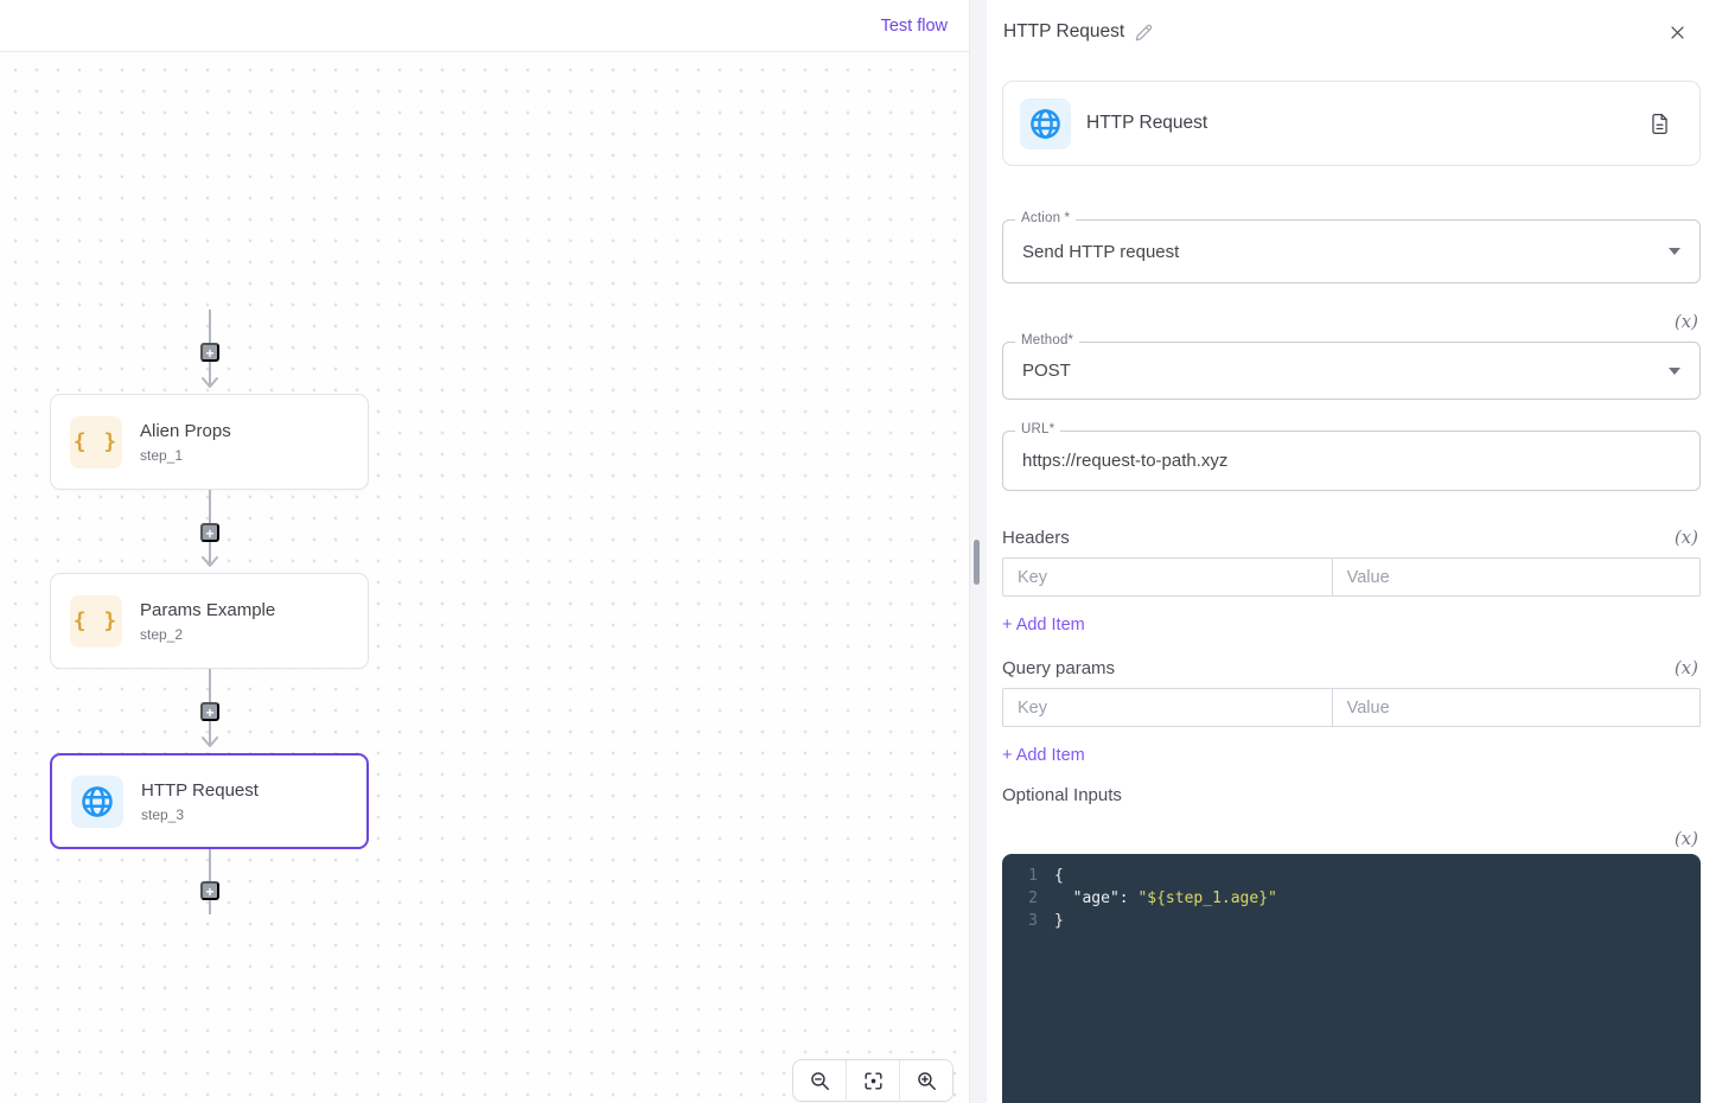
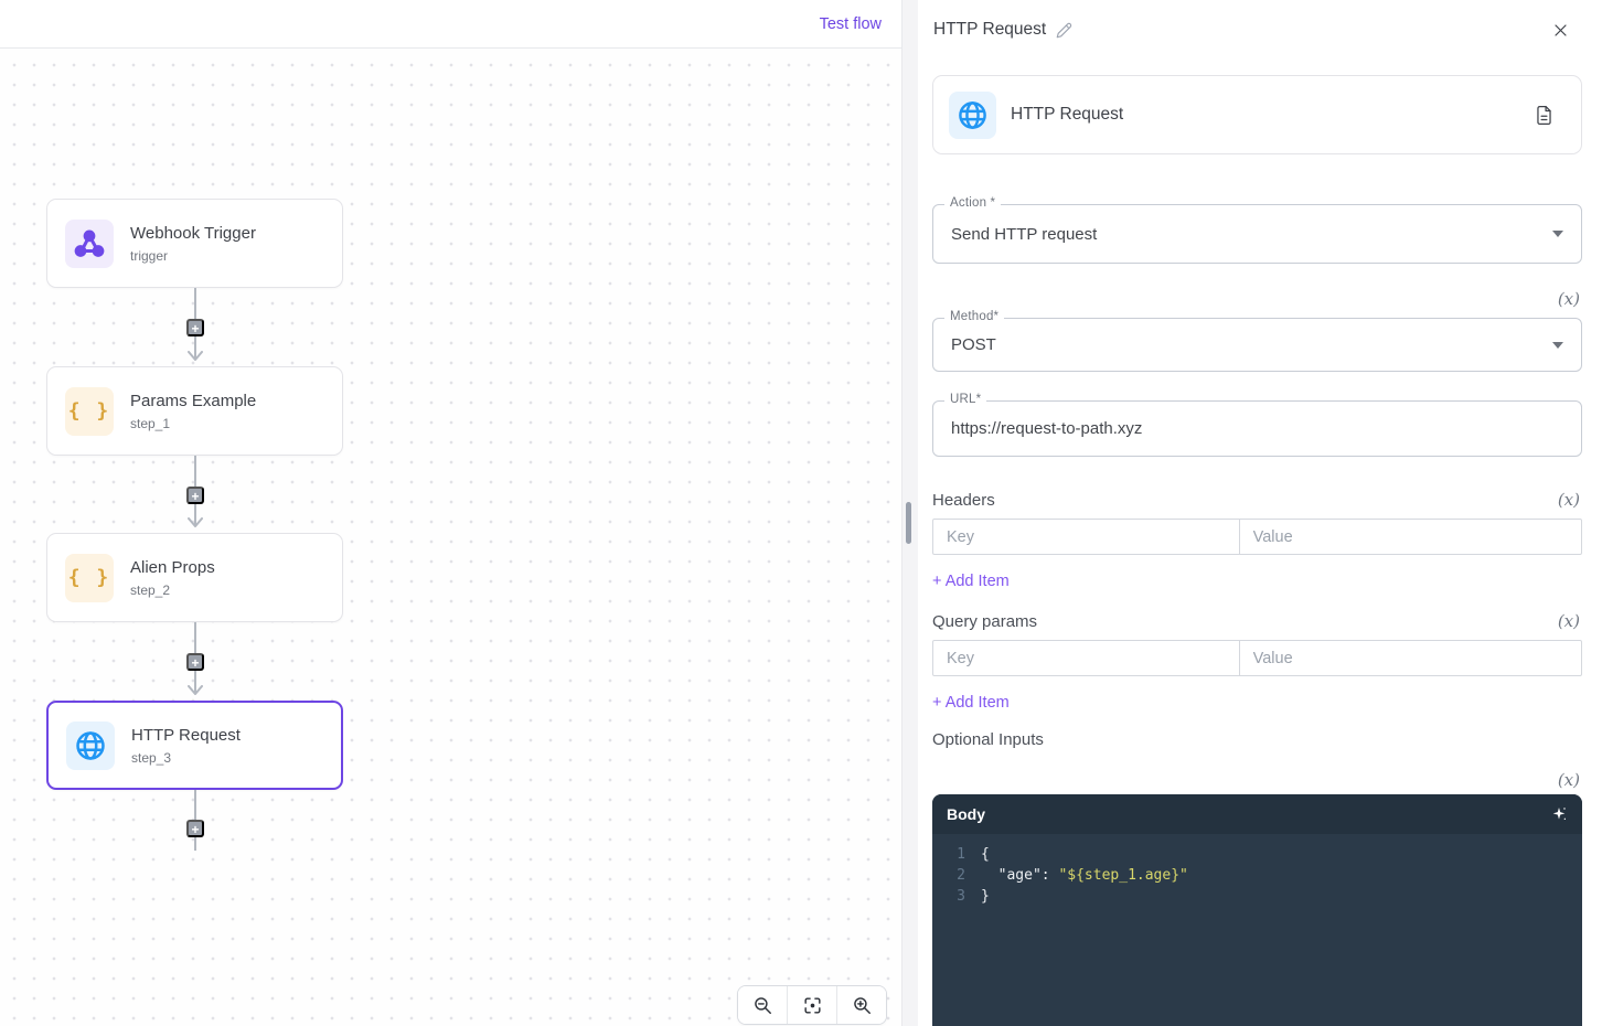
  Test flow
+ Webhook Trigger
+ trigger
  +
  { }
- Alien Props
+ Params Example
  step_1
  +
  { }
- Params Example
+ Alien Props
  step_2
  +
  HTTP Request
  step_3
  +
  HTTP Request
  HTTP Request
  Action *
  Send HTTP request
  (x)
  Method*
  POST
  URL*
  https://request-to-path.xyz
  Headers
  (x)
  Key
  Value
  + Add Item
  Query params
  (x)
  Key
  Value
  + Add Item
  Optional Inputs
  (x)
+ Body
  1
  {
  2
  "age"
  :
  "${step_1.age}"
  3
  }
